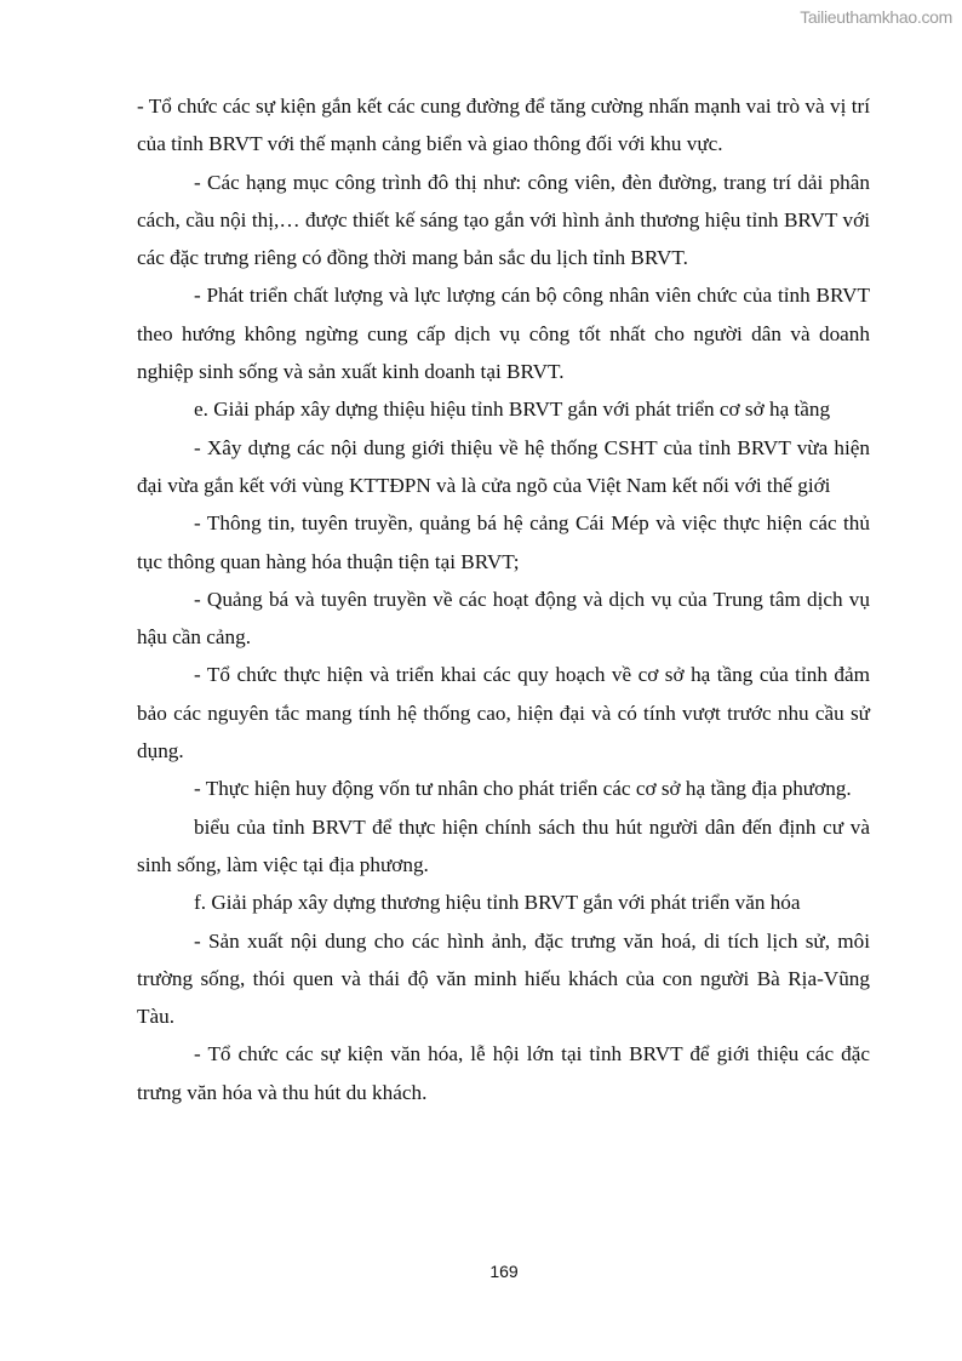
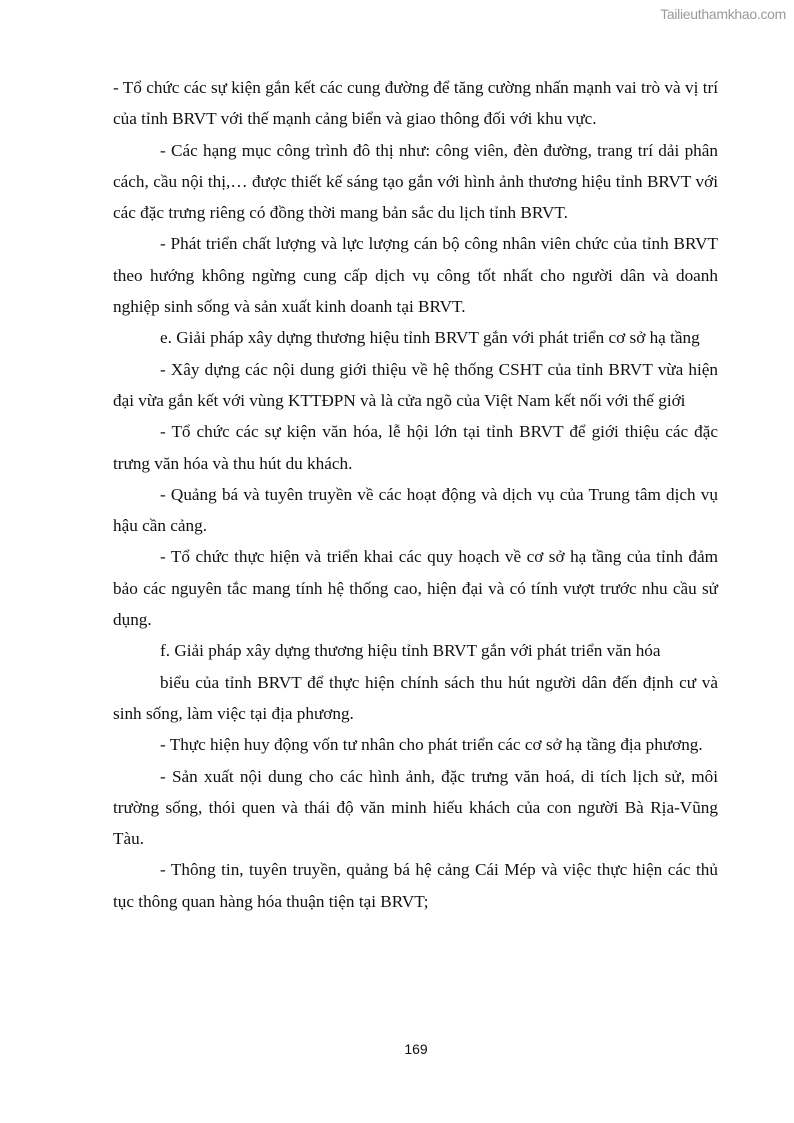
  Tailieuthamkhao.com
  - Tổ chức các sự kiện gắn kết các cung đường để tăng cường nhấn mạnh vai trò và vị trí của tỉnh BRVT với thế mạnh cảng biển và giao thông đối với khu vực.
  - Các hạng mục công trình đô thị như: công viên, đèn đường, trang trí dải phân cách, cầu nội thị,… được thiết kế sáng tạo gắn với hình ảnh thương hiệu tỉnh BRVT với các đặc trưng riêng có đồng thời mang bản sắc du lịch tỉnh BRVT.
  - Phát triển chất lượng và lực lượng cán bộ công nhân viên chức của tỉnh BRVT theo hướng không ngừng cung cấp dịch vụ công tốt nhất cho người dân và doanh nghiệp sinh sống và sản xuất kinh doanh tại BRVT.
- e. Giải pháp xây dựng thiệu hiệu tỉnh BRVT gắn với phát triển cơ sở hạ tầng
+ e. Giải pháp xây dựng thương hiệu tỉnh BRVT gắn với phát triển cơ sở hạ tầng
  - Xây dựng các nội dung giới thiệu về hệ thống CSHT của tỉnh BRVT vừa hiện đại vừa gắn kết với vùng KTTĐPN và là cửa ngõ của Việt Nam kết nối với thế giới
- - Thông tin, tuyên truyền, quảng bá hệ cảng Cái Mép và việc thực hiện các thủ tục thông quan hàng hóa thuận tiện tại BRVT;
+ - Tổ chức các sự kiện văn hóa, lễ hội lớn tại tỉnh BRVT để giới thiệu các đặc trưng văn hóa và thu hút du khách.
  - Quảng bá và tuyên truyền về các hoạt động và dịch vụ của Trung tâm dịch vụ hậu cần cảng.
  - Tổ chức thực hiện và triển khai các quy hoạch về cơ sở hạ tầng của tỉnh đảm bảo các nguyên tắc mang tính hệ thống cao, hiện đại và có tính vượt trước nhu cầu sử dụng.
- - Thực hiện huy động vốn tư nhân cho phát triển các cơ sở hạ tầng địa phương.
+ f. Giải pháp xây dựng thương hiệu tỉnh BRVT gắn với phát triển văn hóa
  biểu của tỉnh BRVT để thực hiện chính sách thu hút người dân đến định cư và sinh sống, làm việc tại địa phương.
- f. Giải pháp xây dựng thương hiệu tỉnh BRVT gắn với phát triển văn hóa
+ - Thực hiện huy động vốn tư nhân cho phát triển các cơ sở hạ tầng địa phương.
  - Sản xuất nội dung cho các hình ảnh, đặc trưng văn hoá, di tích lịch sử, môi trường sống, thói quen và thái độ văn minh hiếu khách của con người Bà Rịa-Vũng Tàu.
- - Tổ chức các sự kiện văn hóa, lễ hội lớn tại tỉnh BRVT để giới thiệu các đặc trưng văn hóa và thu hút du khách.
+ - Thông tin, tuyên truyền, quảng bá hệ cảng Cái Mép và việc thực hiện các thủ tục thông quan hàng hóa thuận tiện tại BRVT;
  169
